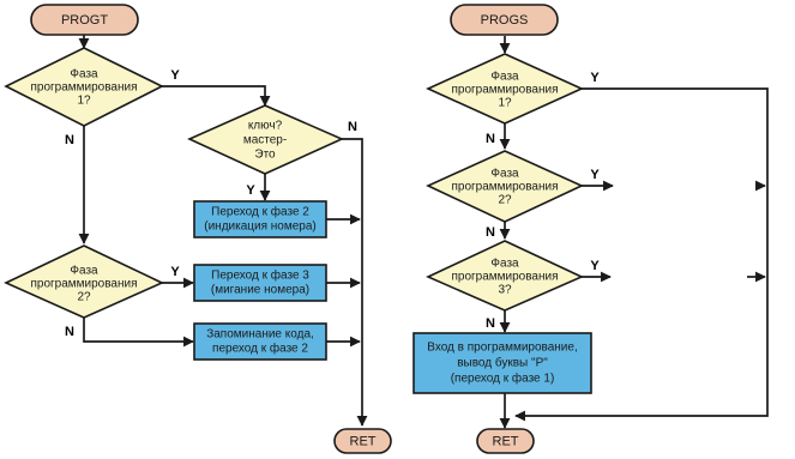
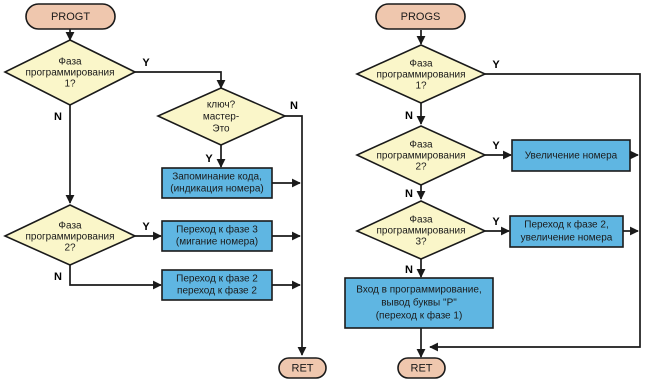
  PROGT
  Фаза
  программирования
  1?
  ключ?
  мастер-
  Это
  Фаза
  программирования
  2?
- Переход к фазе 2
+ Запоминание кода,
  (индикация номера)
  Переход к фазе 3
  (мигание номера)
- Запоминание кода,
+ Переход к фазе 2
  переход к фазе 2
  RET
  Y
  N
  N
  Y
  Y
  N
  PROGS
  Фаза
  программирования
  1?
  Фаза
  программирования
  2?
  Фаза
  программирования
  3?
+ Увеличение номера
+ Переход к фазе 2,
+ увеличение номера
  Вход в программирование,
  вывод буквы "Р"
  (переход к фазе 1)
  RET
  Y
  N
  Y
  N
  Y
  N
